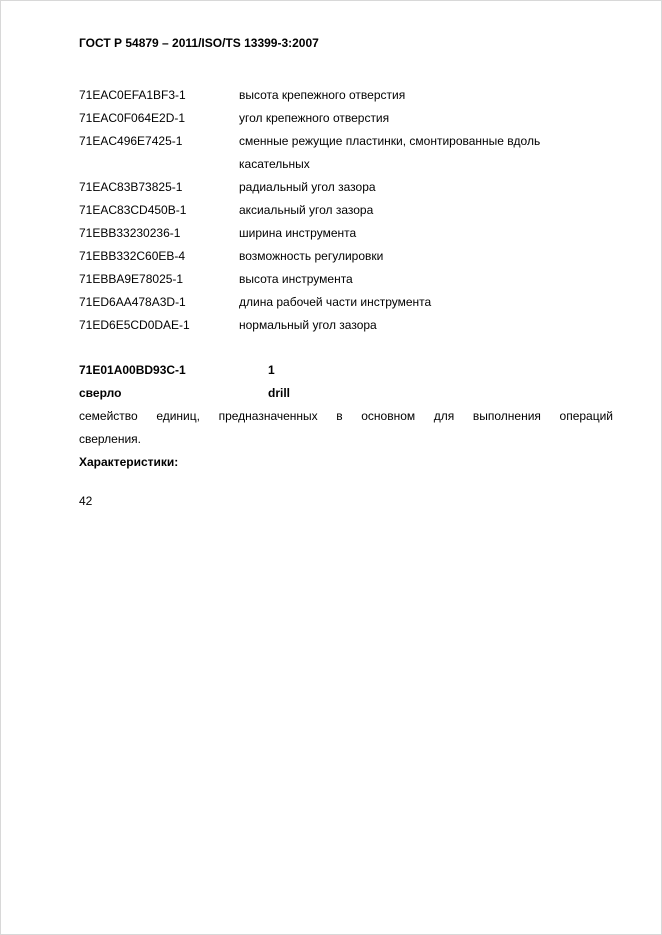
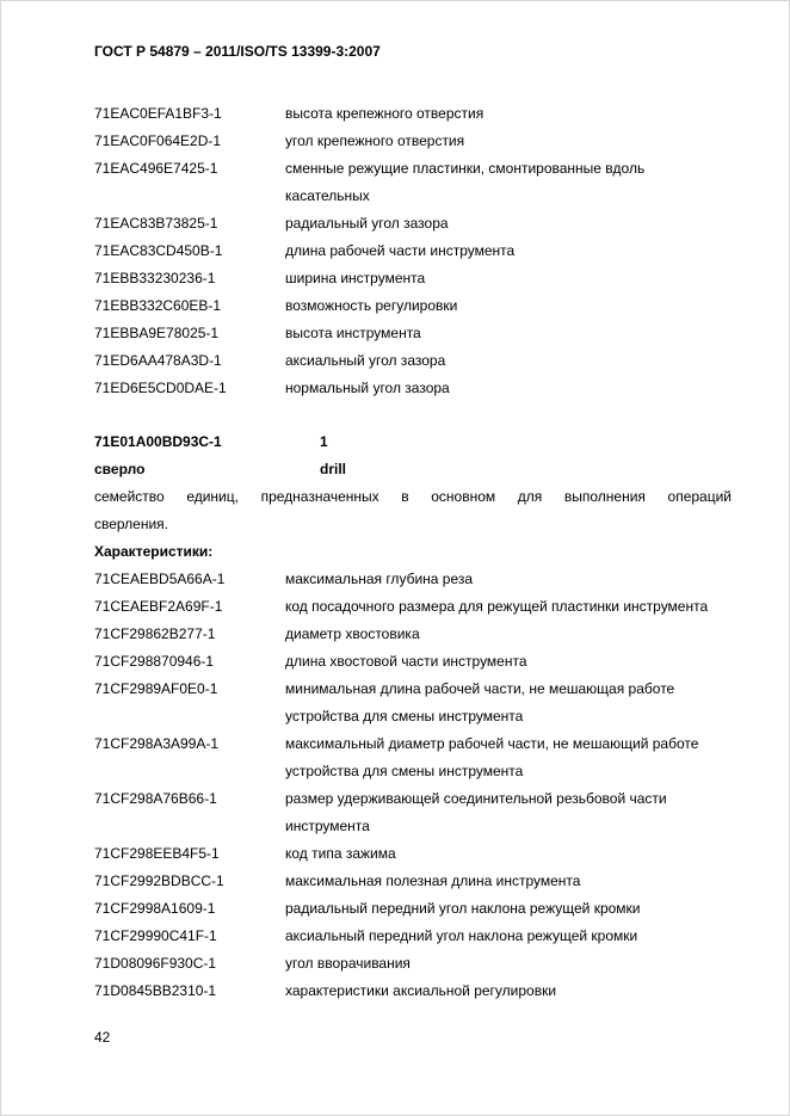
  ГОСТ Р 54879 – 2011/ISO/TS 13399-3:2007
  71EAC0EFA1BF3-1
  высота крепежного отверстия
  71EAC0F064E2D-1
  угол крепежного отверстия
  71EAC496E7425-1
  сменные режущие пластинки, смонтированные вдоль касательных
  71EAC83B73825-1
  радиальный угол зазора
  71EAC83CD450B-1
- аксиальный угол зазора
+ длина рабочей части инструмента
  71EBB33230236-1
  ширина инструмента
- 71EBB332C60EB-4
+ 71EBB332C60EB-1
  возможность регулировки
  71EBBA9E78025-1
  высота инструмента
  71ED6AA478A3D-1
- длина рабочей части инструмента
+ аксиальный угол зазора
  71ED6E5CD0DAE-1
  нормальный угол зазора
  71E01A00BD93C-1
  1
  сверло
  drill
  семейство единиц, предназначенных в основном для выполнения операций
  сверления.
  Характеристики:
+ 71CEAEBD5A66A-1
+ максимальная глубина реза
+ 71CEAEBF2A69F-1
+ код посадочного размера для режущей пластинки инструмента
+ 71CF29862B277-1
+ диаметр хвостовика
+ 71CF298870946-1
+ длина хвостовой части инструмента
+ 71CF2989AF0E0-1
+ минимальная длина рабочей части, не мешающая работе устройства для смены инструмента
+ 71CF298A3A99A-1
+ максимальный диаметр рабочей части, не мешающий работе устройства для смены инструмента
+ 71CF298A76B66-1
+ размер удерживающей соединительной резьбовой части инструмента
+ 71CF298EEB4F5-1
+ код типа зажима
+ 71CF2992BDBCC-1
+ максимальная полезная длина инструмента
+ 71CF2998A1609-1
+ радиальный передний угол наклона режущей кромки
+ 71CF29990C41F-1
+ аксиальный передний угол наклона режущей кромки
+ 71D08096F930C-1
+ угол вворачивания
+ 71D0845BB2310-1
+ характеристики аксиальной регулировки
  42
